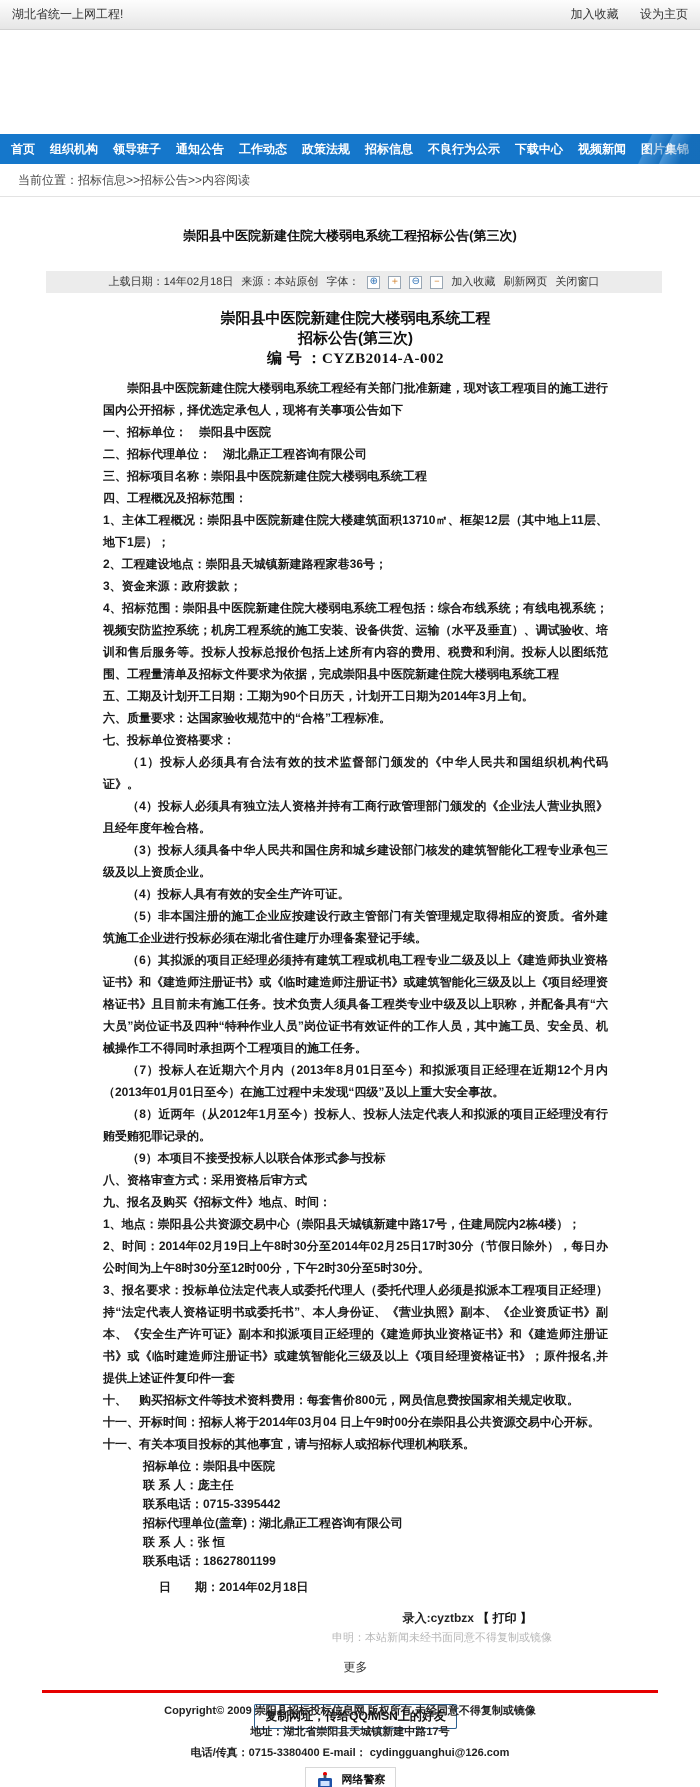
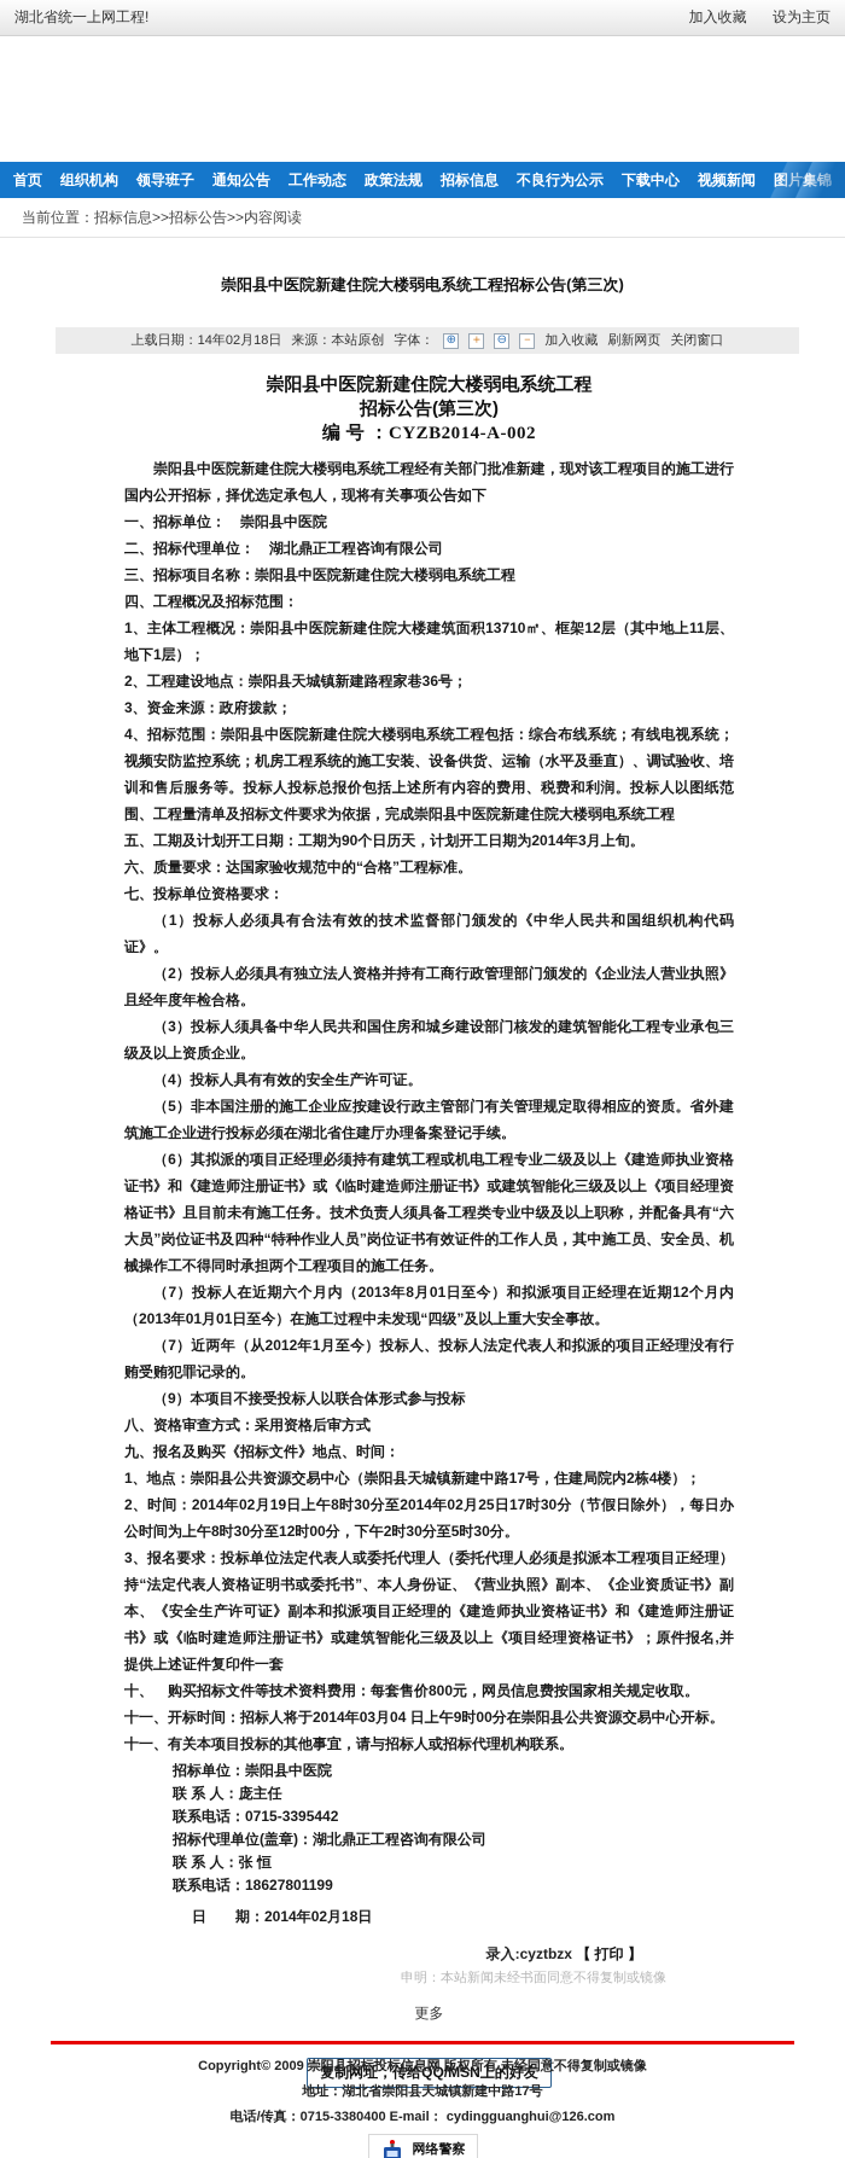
  湖北省统一上网工程!
  加入收藏 设为主页
  首页
  组织机构
  领导班子
  通知公告
  工作动态
  政策法规
  招标信息
  不良行为公示
  下载中心
  视频新
  当前位置：招标信息>>招标公告>>内容阅读
  崇阳县中医院新建住院大楼弱电系统工程招标公告(第三次)
  上载日期：14年02月18日
  来源：本站原创
  字体：
  ⊕
  ＋
  ⊖
  －
  加入收藏
  刷新网页
  关闭窗口
  崇阳县中医院新建住院大楼弱电系统工程
  招标公告(第三次)
  编 号 ：CYZB2014-A-002
  崇阳县中医院新建住院大楼弱电系统工程经有关部门批准新建，现对该工程项目的施工进行国内公开招标，择优选定承包人，现将有关事项公告如下
  一、招标单位： 崇阳县中医院
  二、招标代理单位： 湖北鼎正工程咨询有限公司
  三、招标项目名称：崇阳县中医院新建住院大楼弱电系统工程
  四、工程概况及招标范围：
  1、主体工程概况：崇阳县中医院新建住院大楼建筑面积13710㎡、框架12层（其中地上11层、地下1层）；
  2、工程建设地点：崇阳县天城镇新建路程家巷36号；
  3、资金来源：政府拨款；
  4、招标范围：崇阳县中医院新建住院大楼弱电系统工程包括：综合布线系统；有线电视系统；视频安防监控系统；机房工程系统的施工安装、设备供货、运输（水平及垂直）、调试验收、培训和售后服务等。投标人投标总报价包括上述所有内容的费用、税费和利润。投标人以图纸范围、工程量清单及招标文件要求为依据，完成崇阳县中医院新建住院大楼弱电系统工程
  五、工期及计划开工日期：工期为90个日历天，计划开工日期为2014年3月上旬。
  六、质量要求：达国家验收规范中的“合格”工程标准。
  七、投标单位资格要求：
  （1）投标人必须具有合法有效的技术监督部门颁发的《中华人民共和国组织机构代码证》。
- （4）投标人必须具有独立法人资格并持有工商行政管理部门颁发的《企业法人营业执照》且经年度年检合格。
+ （2）投标人必须具有独立法人资格并持有工商行政管理部门颁发的《企业法人营业执照》且经年度年检合格。
  （3）投标人须具备中华人民共和国住房和城乡建设部门核发的建筑智能化工程专业承包三级及以上资质企业。
  （4）投标人具有有效的安全生产许可证。
  （5）非本国注册的施工企业应按建设行政主管部门有关管理规定取得相应的资质。省外建筑施工企业进行投标必须在湖北省住建厅办理备案登记手续。
  （6）其拟派的项目正经理必须持有建筑工程或机电工程专业二级及以上《建造师执业资格证书》和《建造师注册证书》或《临时建造师注册证书》或建筑智能化三级及以上《项目经理资格证书》且目前未有施工任务。技术负责人须具备工程类专业中级及以上职称，并配备具有“六大员”岗位证书及四种“特种作业人员”岗位证书有效证件的工作人员，其中施工员、安全员、机械操作工不得同时承担两个工程项目的施工任务。
  （7）投标人在近期六个月内（2013年8月01日至今）和拟派项目正经理在近期12个月内（2013年01月01日至今）在施工过程中未发现“四级”及以上重大安全事故。
- （8）近两年（从2012年1月至今）投标人、投标人法定代表人和拟派的项目正经理没有行贿受贿犯罪记录的。
+ （7）近两年（从2012年1月至今）投标人、投标人法定代表人和拟派的项目正经理没有行贿受贿犯罪记录的。
  （9）本项目不接受投标人以联合体形式参与投标
  八、资格审查方式：采用资格后审方式
  九、报名及购买《招标文件》地点、时间：
  1、地点：崇阳县公共资源交易中心（崇阳县天城镇新建中路17号，住建局院内2栋4楼）；
  2、时间：2014年02月19日上午8时30分至2014年02月25日17时30分（节假日除外），每日办公时间为上午8时30分至12时00分，下午2时30分至5时30分。
  3、报名要求：投标单位法定代表人或委托代理人（委托代理人必须是拟派本工程项目正经理）持“法定代表人资格证明书或委托书”、本人身份证、《营业执照》副本、《企业资质证书》副本、《安全生产许可证》副本和拟派项目正经理的《建造师执业资格证书》和《建造师注册证书》或《临时建造师注册证书》或建筑智能化三级及以上《项目经理资格证书》；原件报名,并提供上述证件复印件一套
  十、 购买招标文件等技术资料费用：每套售价800元，网员信息费按国家相关规定收取。
  十一、开标时间：招标人将于2014年03月04 日上午9时00分在崇阳县公共资源交易中心开标。
  十一、有关本项目投标的其他事宜，请与招标人或招标代理机构联系。
  招标单位：崇阳县中医院
  联 系 人：庞主任
  联系电话：0715-3395442
  招标代理单位(盖章)：湖北鼎正工程咨询有限公司
  联 系 人：张 恒
  联系电话：18627801199
  日 期：2014年02月18日
  录入:cyztbzx 【 打印 】
  申明：本站新闻未经书面同意不得复制或镜像
  更多
  复制网址，传给QQ/MSN上的好友
  Copyright© 2009 崇阳县招标投标信息网 版权所有 未经同意不得复制或镜像
  地址：湖北省崇阳县天城镇新建中路17号
  电话/传真：0715-3380400 E-mail： cydingguanghui@126.com
  网络警察
